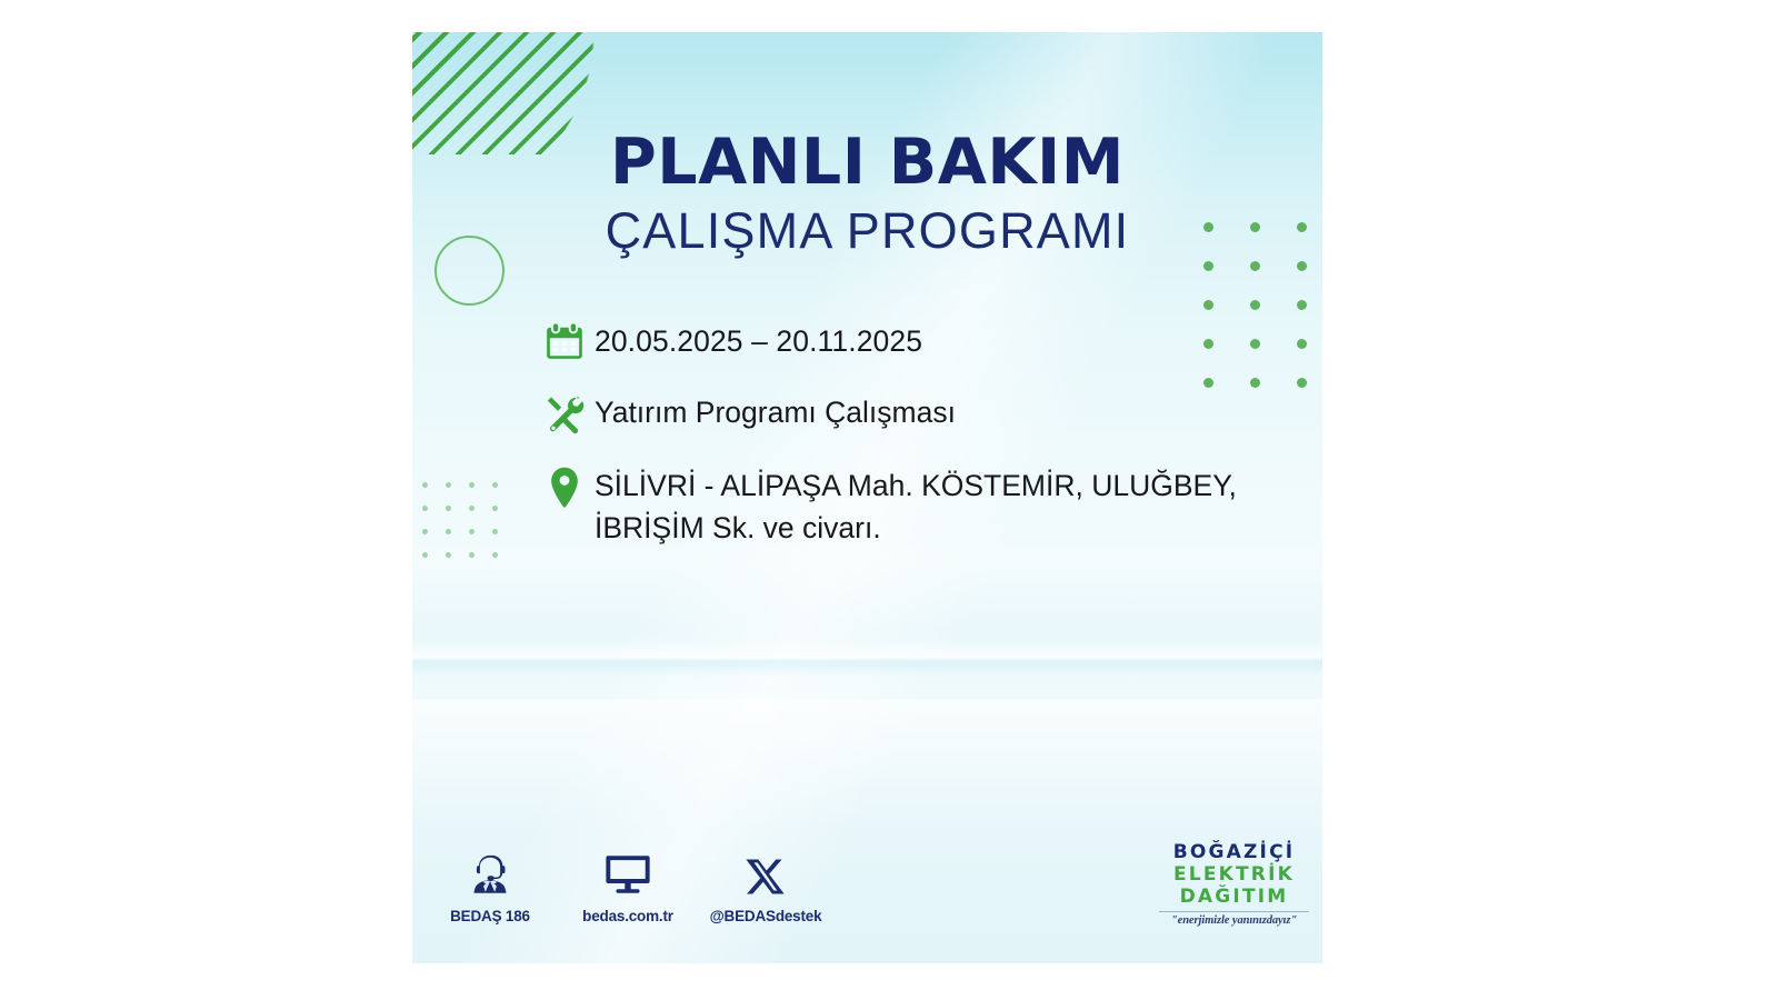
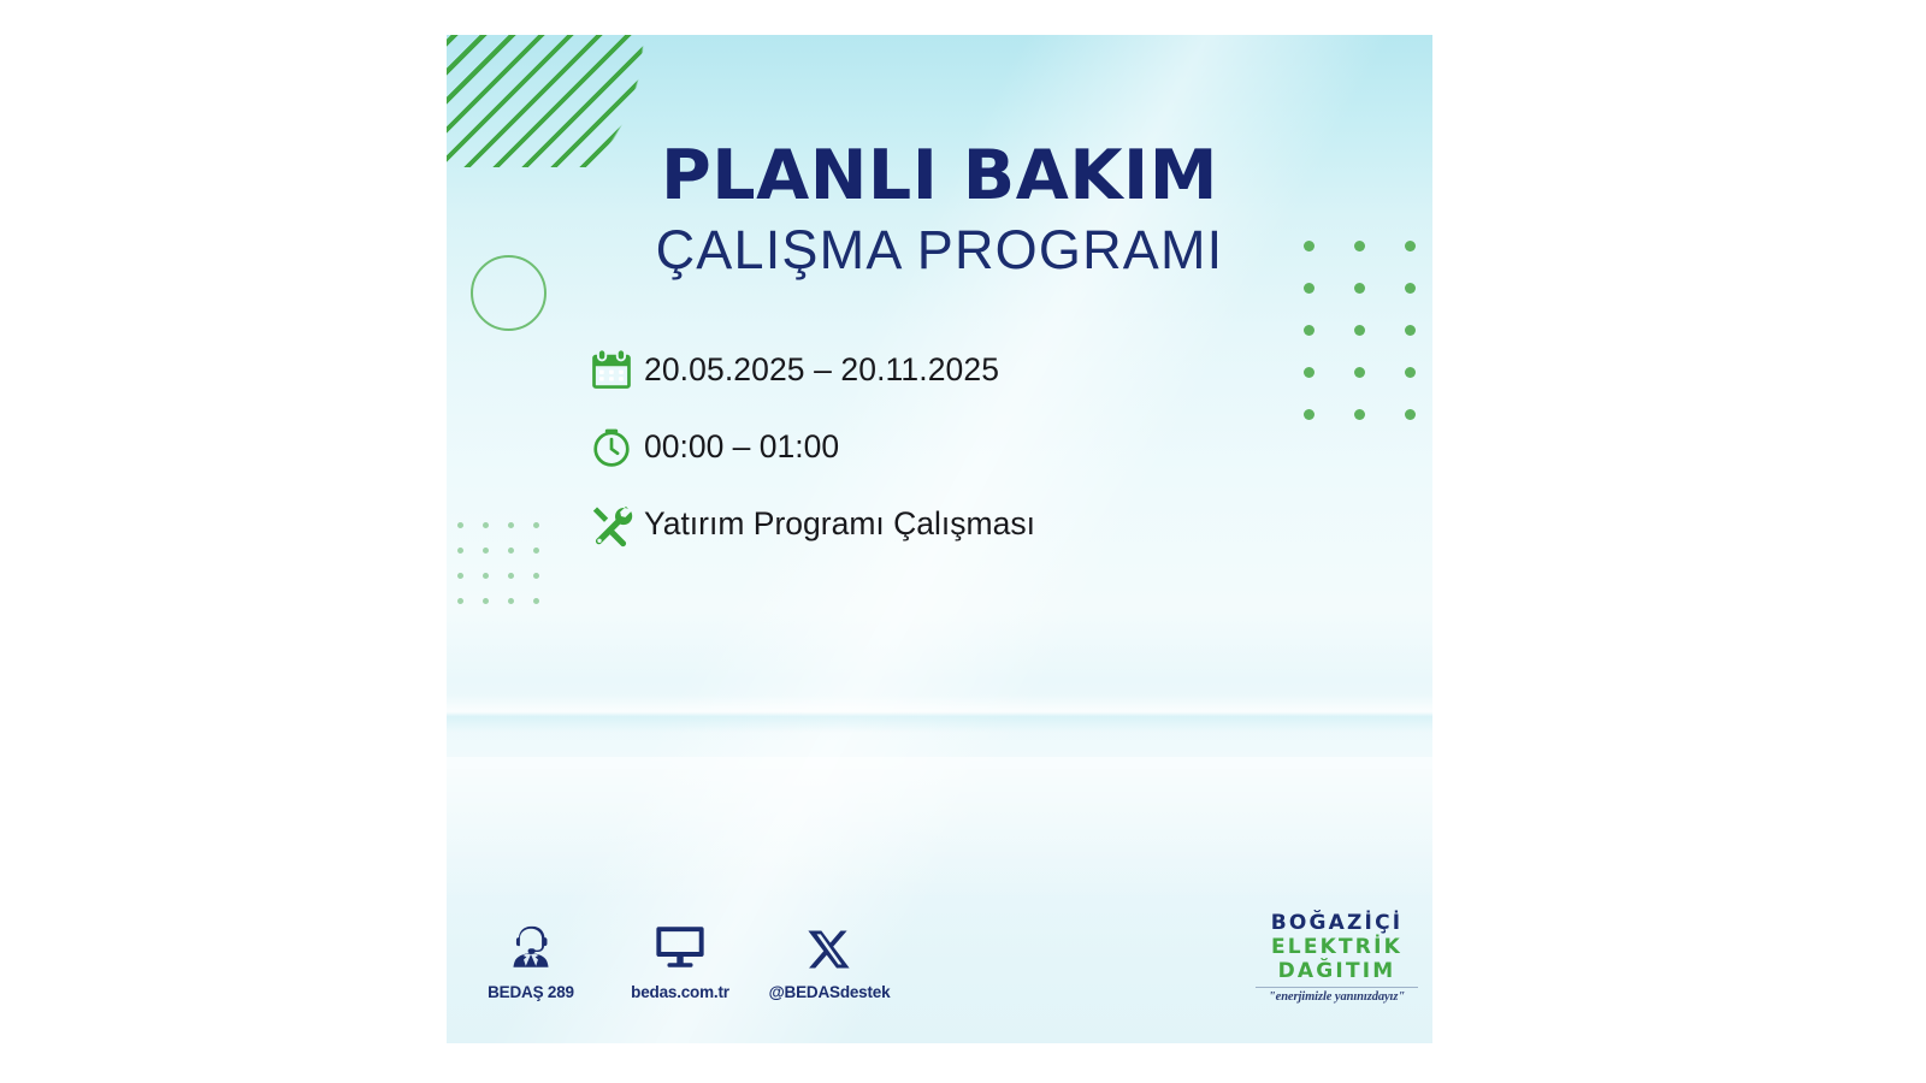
  PLANLI BAKIM
  ÇALIŞMA PROGRAMI
  20.05.2025 – 20.11.2025
+ 00:00 – 01:00
  Yatırım Programı Çalışması
- SİLİVRİ - ALİPAŞA Mah. KÖSTEMİR, ULUĞBEY, İBRİŞİM Sk. ve civarı.
- BEDAŞ 186
+ BEDAŞ 289
  bedas.com.tr
  @BEDASdestek
  BOĞAZİÇİ
  ELEKTRİK
  DAĞITIM
  "enerjimizle yanınızdayız"
